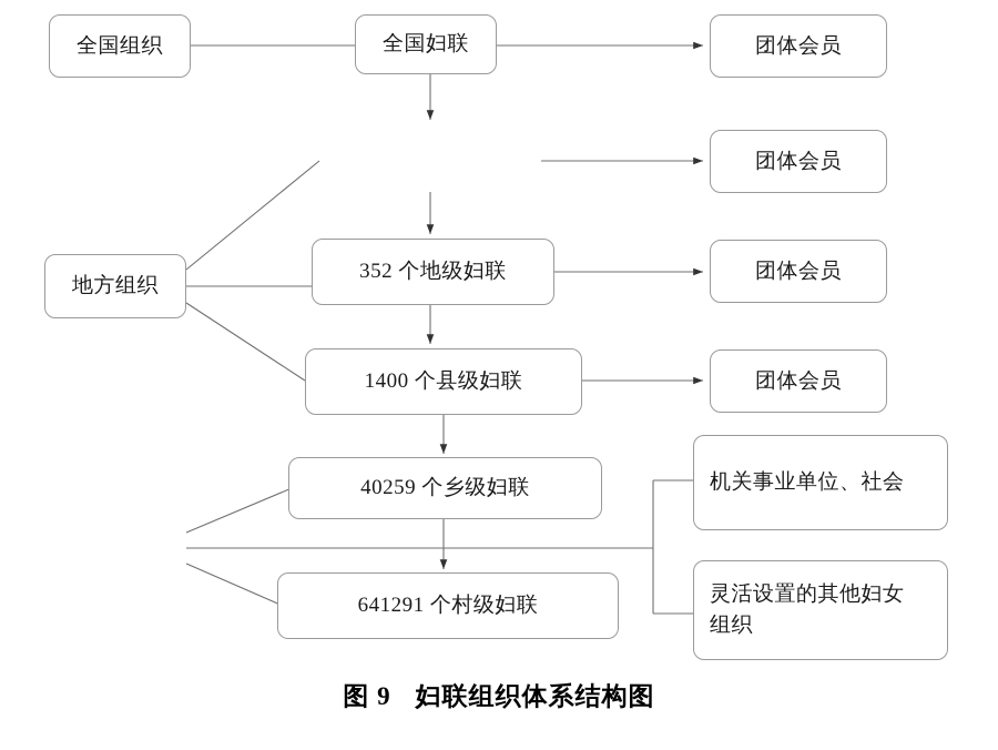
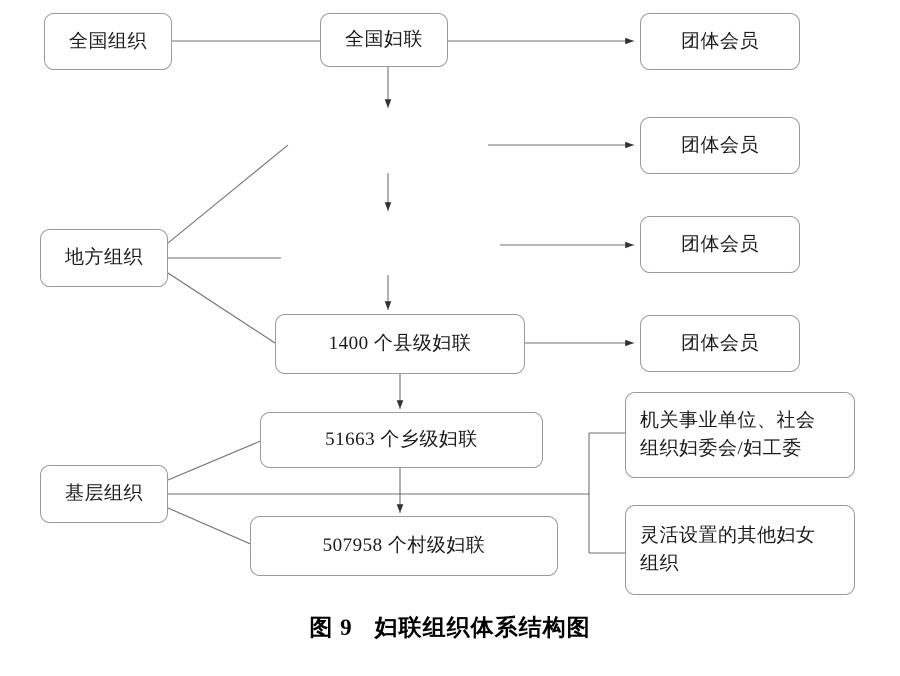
  全国组织
  地方组织
+ 基层组织
  全国妇联
- 352 个地级妇联
  1400 个县级妇联
- 40259 个乡级妇联
+ 51663 个乡级妇联
- 641291 个村级妇联
+ 507958 个村级妇联
  团体会员
  团体会员
  团体会员
  团体会员
  机关事业单位、社会
+ 组织妇委会/妇工委
  灵活设置的其他妇女
  组织
  图 9 妇联组织体系结构图
